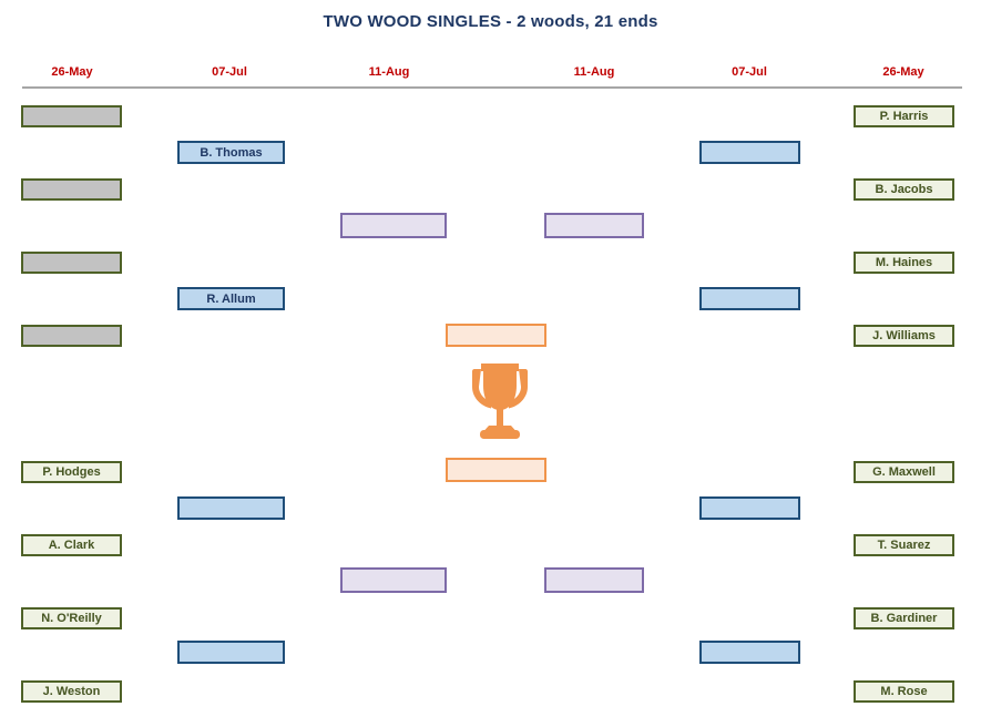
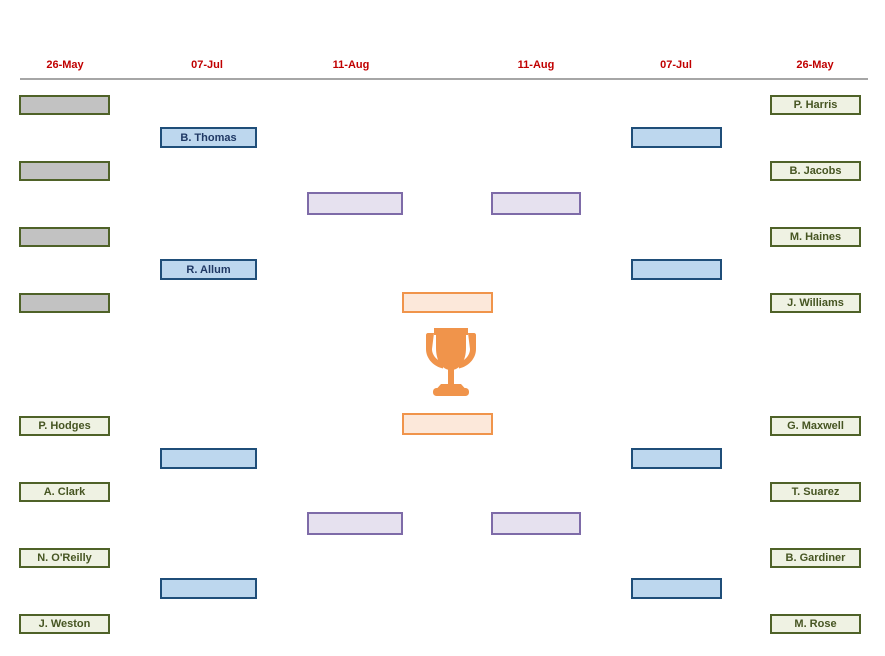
- TWO WOOD SINGLES - 2 woods, 21 ends
  26-May
  07-Jul
  11-Aug
  11-Aug
  07-Jul
  26-May
  P. Hodges
  A. Clark
  N. O'Reilly
  J. Weston
  B. Thomas
  R. Allum
  P. Harris
  B. Jacobs
  M. Haines
  J. Williams
  G. Maxwell
  T. Suarez
  B. Gardiner
  M. Rose
